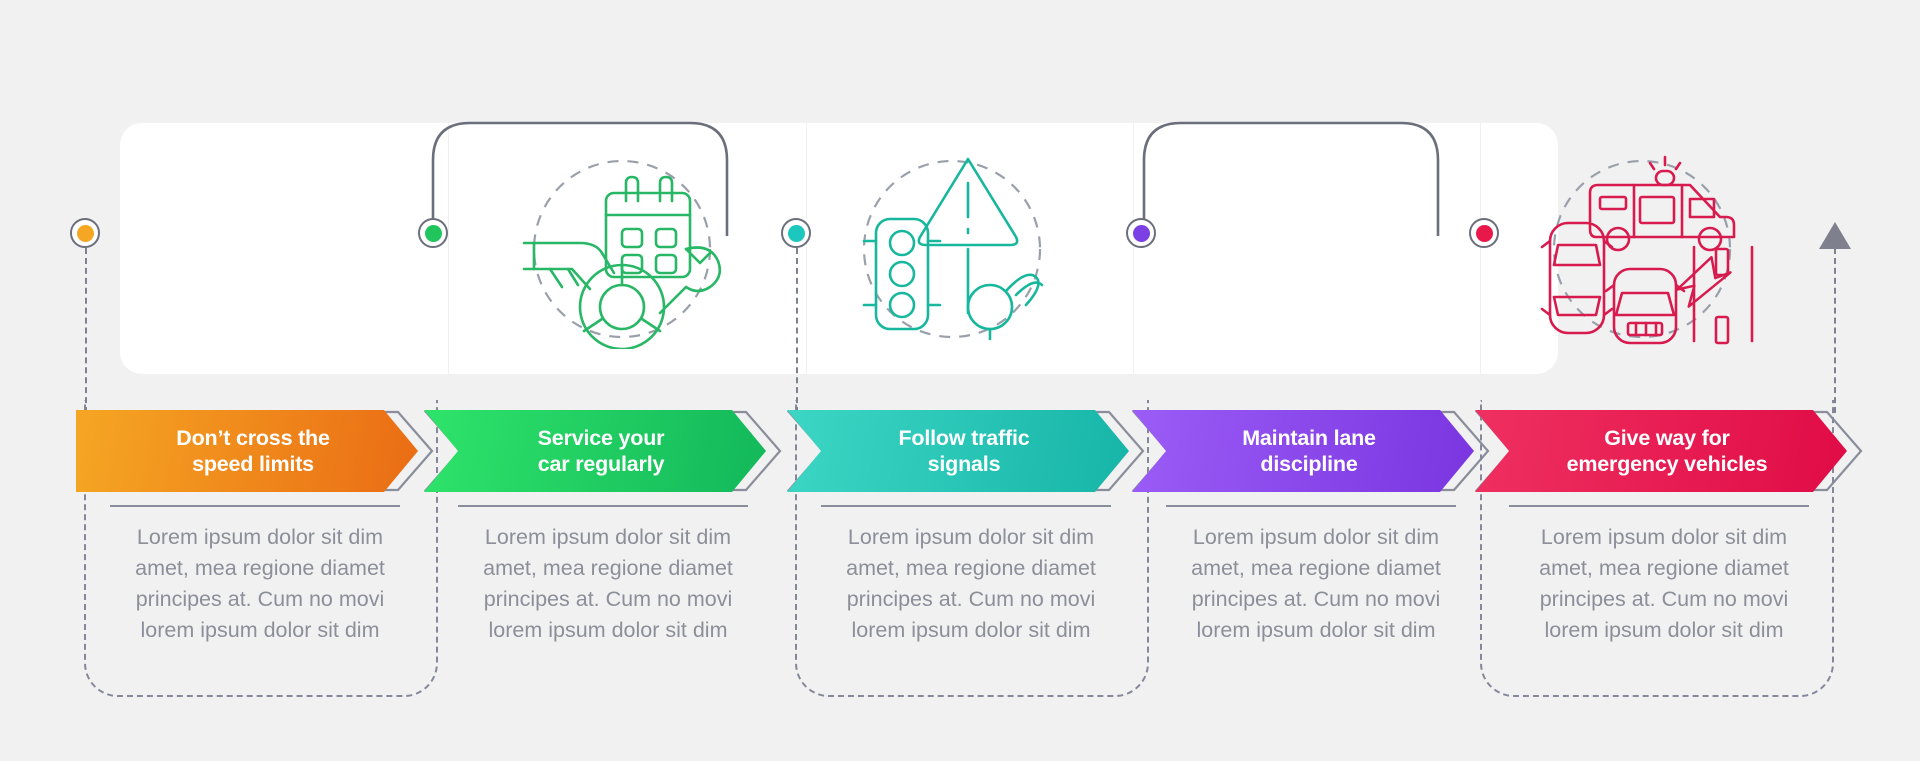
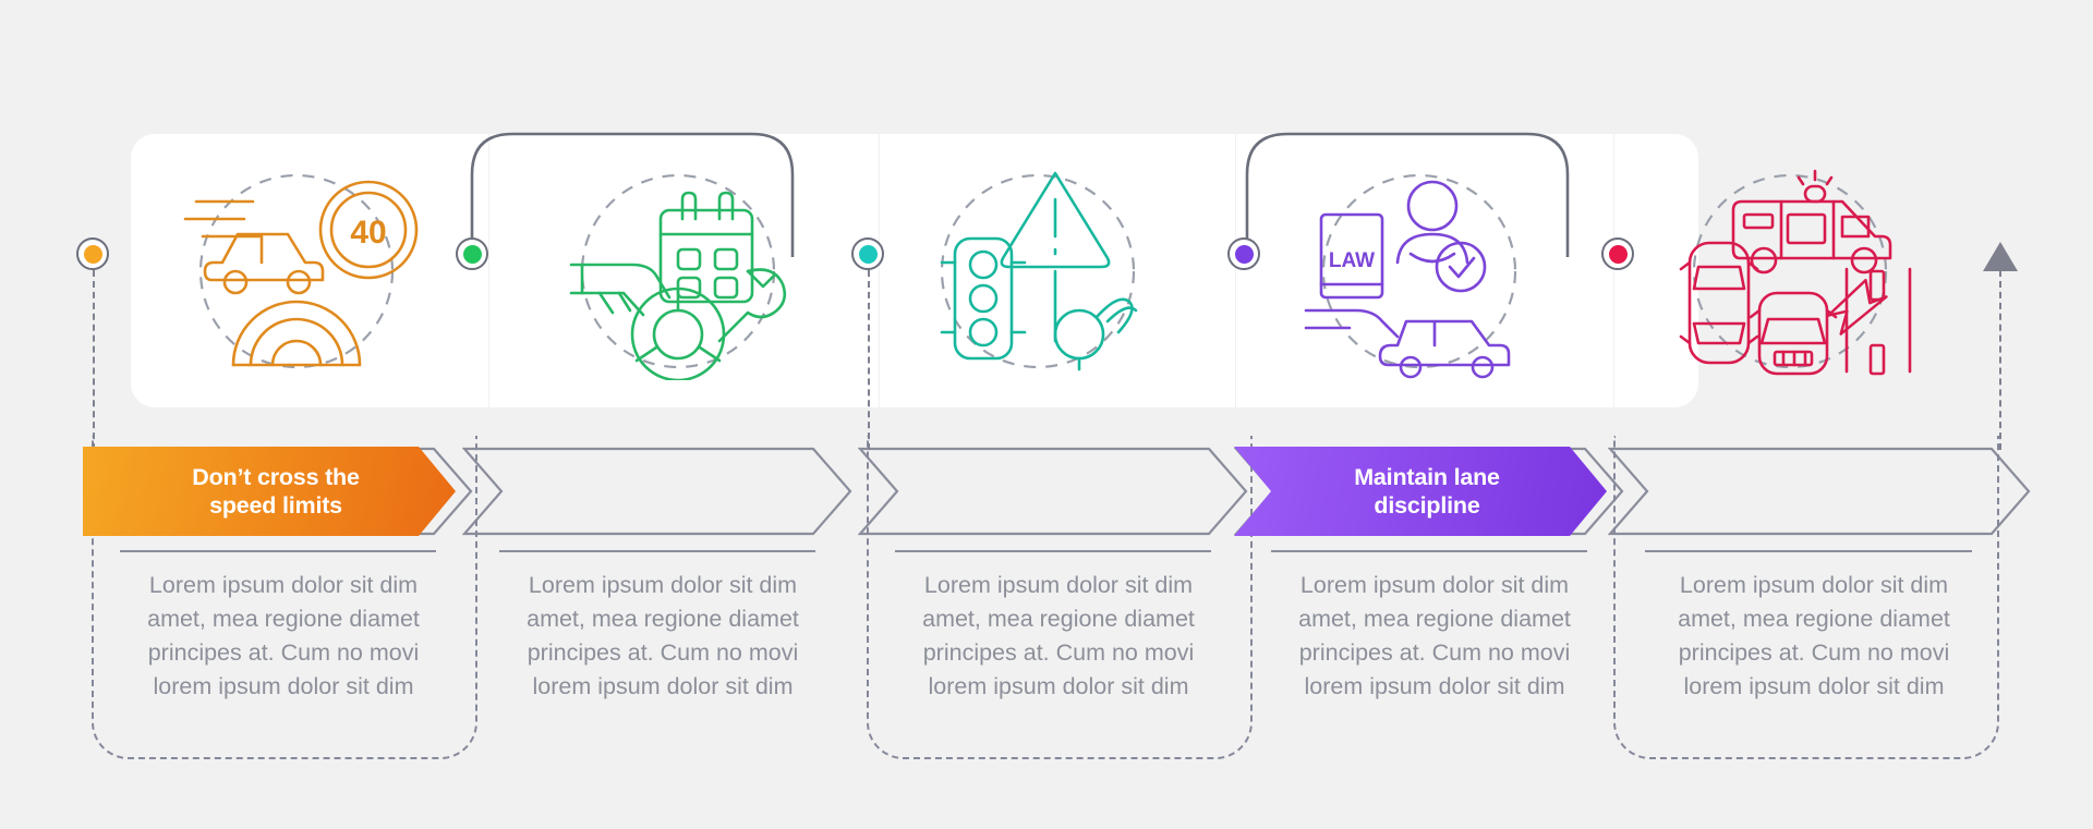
+ 40
+ LAW
  Don’t cross the
  speed limits
- Service your
- car regularly
- Follow traffic
- signals
  Maintain lane
  discipline
- Give way for
- emergency vehicles
  Lorem ipsum dolor sit dim
  amet, mea regione diamet
  principes at. Cum no movi
  lorem ipsum dolor sit dim
  Lorem ipsum dolor sit dim
  amet, mea regione diamet
  principes at. Cum no movi
  lorem ipsum dolor sit dim
  Lorem ipsum dolor sit dim
  amet, mea regione diamet
  principes at. Cum no movi
  lorem ipsum dolor sit dim
  Lorem ipsum dolor sit dim
  amet, mea regione diamet
  principes at. Cum no movi
  lorem ipsum dolor sit dim
  Lorem ipsum dolor sit dim
  amet, mea regione diamet
  principes at. Cum no movi
  lorem ipsum dolor sit dim
